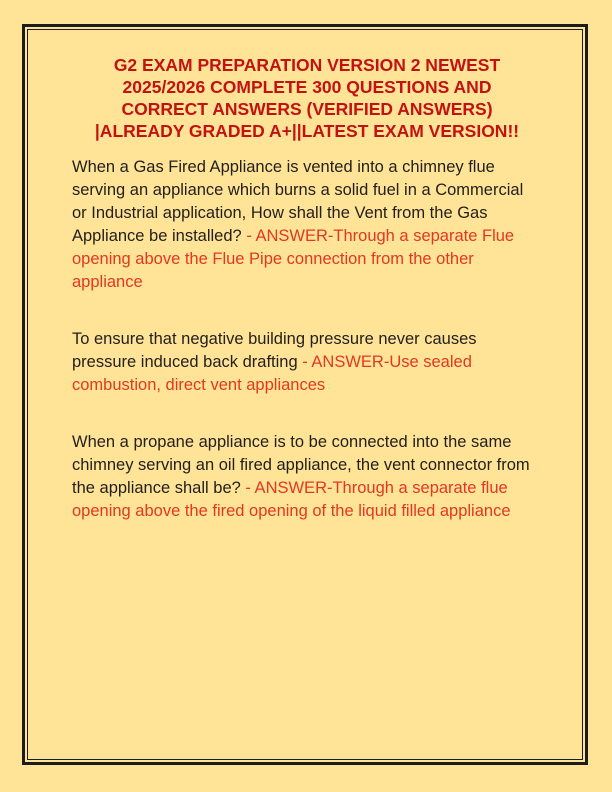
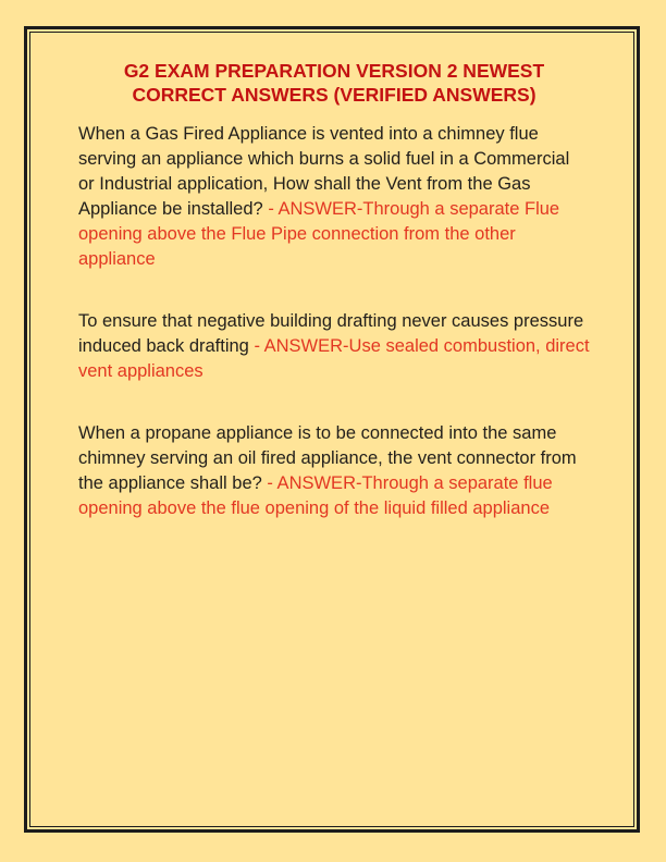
  G2 EXAM PREPARATION VERSION 2 NEWEST
- 2025/2026 COMPLETE 300 QUESTIONS AND
  CORRECT ANSWERS (VERIFIED ANSWERS)
- |ALREADY GRADED A+||LATEST EXAM VERSION!!
  When a Gas Fired Appliance is vented into a chimney flue serving an appliance which burns a solid fuel in a Commercial or Industrial application, How shall the Vent from the Gas Appliance be installed? - ANSWER-Through a separate Flue opening above the Flue Pipe connection from the other appliance
- To ensure that negative building pressure never causes pressure induced back drafting - ANSWER-Use sealed combustion, direct vent appliances
+ To ensure that negative building drafting never causes pressure induced back drafting - ANSWER-Use sealed combustion, direct vent appliances
- When a propane appliance is to be connected into the same chimney serving an oil fired appliance, the vent connector from the appliance shall be? - ANSWER-Through a separate flue opening above the fired opening of the liquid filled appliance
+ When a propane appliance is to be connected into the same chimney serving an oil fired appliance, the vent connector from the appliance shall be? - ANSWER-Through a separate flue opening above the flue opening of the liquid filled appliance
